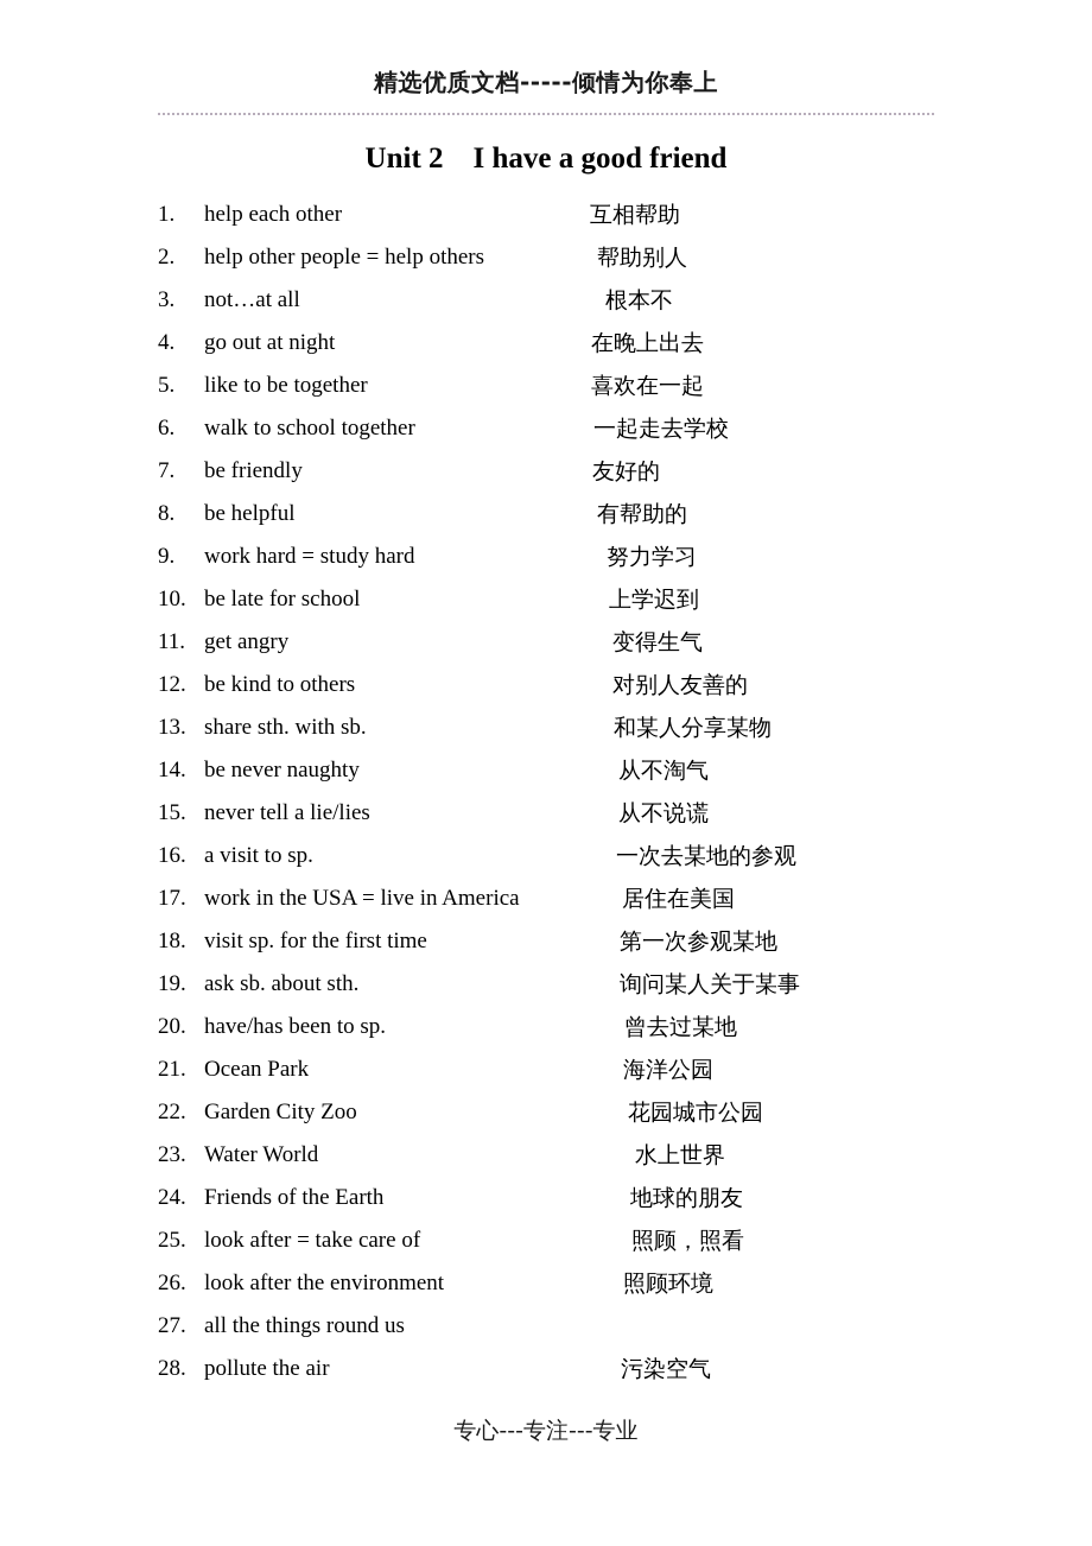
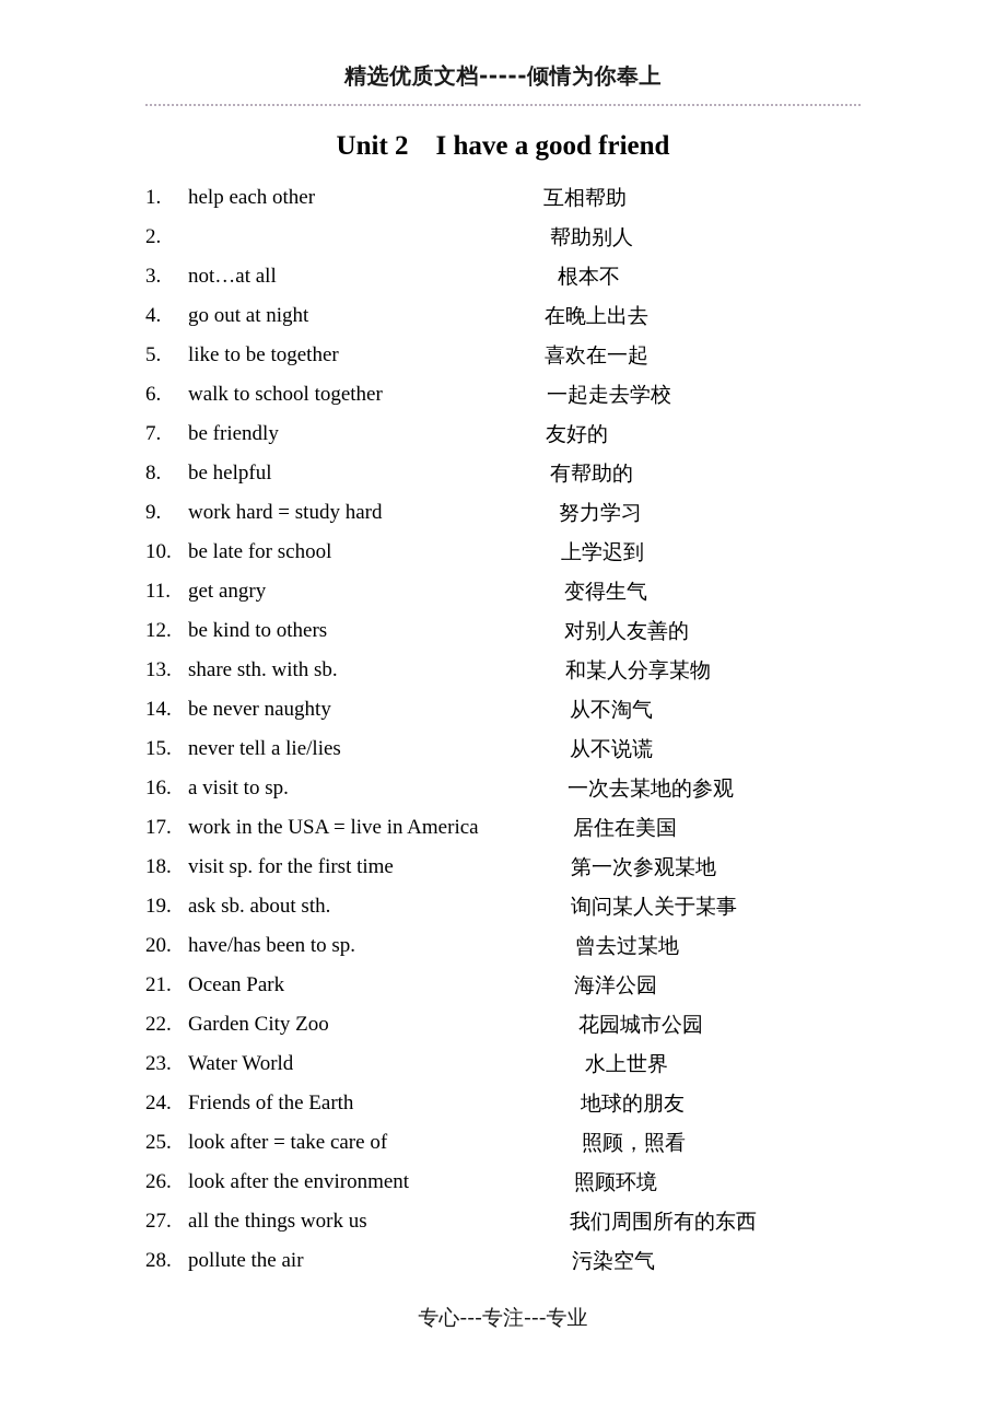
  精选优质文档-----倾情为你奉上
  Unit 2 I have a good friend
  1.
  help each other
  互相帮助
  2.
- help other people = help others
  帮助别人
  3.
  not…at all
  根本不
  4.
  go out at night
  在晚上出去
  5.
  like to be together
  喜欢在一起
  6.
  walk to school together
  一起走去学校
  7.
  be friendly
  友好的
  8.
  be helpful
  有帮助的
  9.
  work hard = study hard
  努力学习
  10.
  be late for school
  上学迟到
  11.
  get angry
  变得生气
  12.
  be kind to others
  对别人友善的
  13.
  share sth. with sb.
  和某人分享某物
  14.
  be never naughty
  从不淘气
  15.
  never tell a lie/lies
  从不说谎
  16.
  a visit to sp.
  一次去某地的参观
  17.
  work in the USA = live in America
  居住在美国
  18.
  visit sp. for the first time
  第一次参观某地
  19.
  ask sb. about sth.
  询问某人关于某事
  20.
  have/has been to sp.
  曾去过某地
  21.
  Ocean Park
  海洋公园
  22.
  Garden City Zoo
  花园城市公园
  23.
  Water World
  水上世界
  24.
  Friends of the Earth
  地球的朋友
  25.
  look after = take care of
  照顾，照看
  26.
  look after the environment
  照顾环境
  27.
- all the things round us
+ all the things work us
+ 我们周围所有的东西
  28.
  pollute the air
  污染空气
  专心---专注---专业
